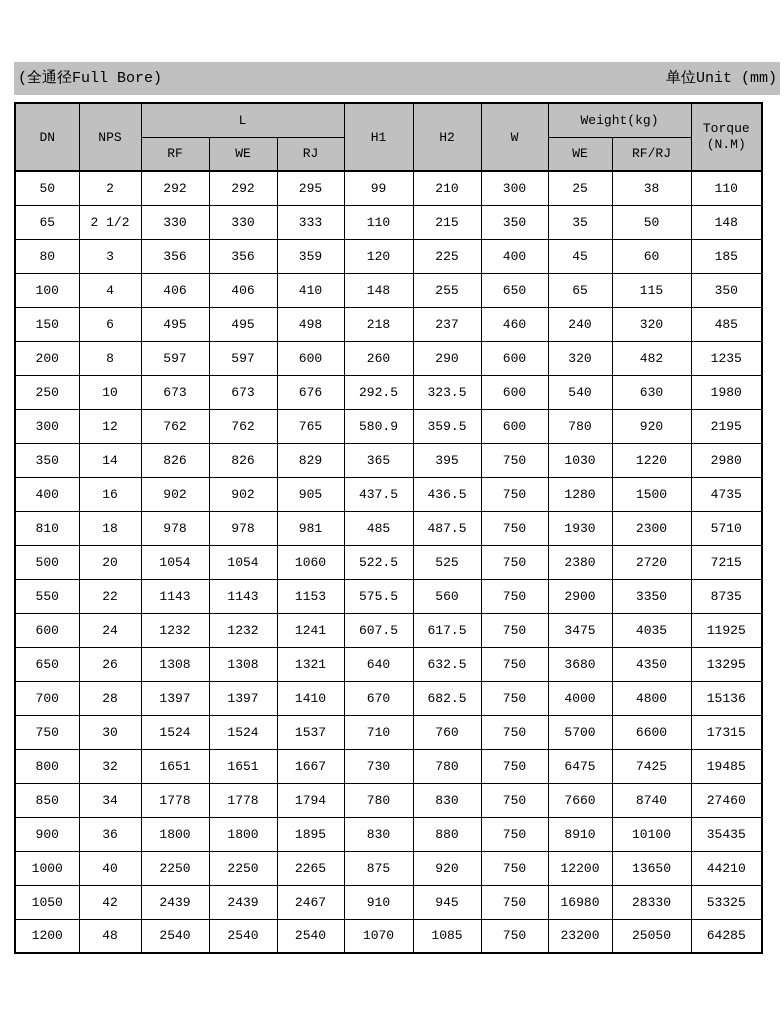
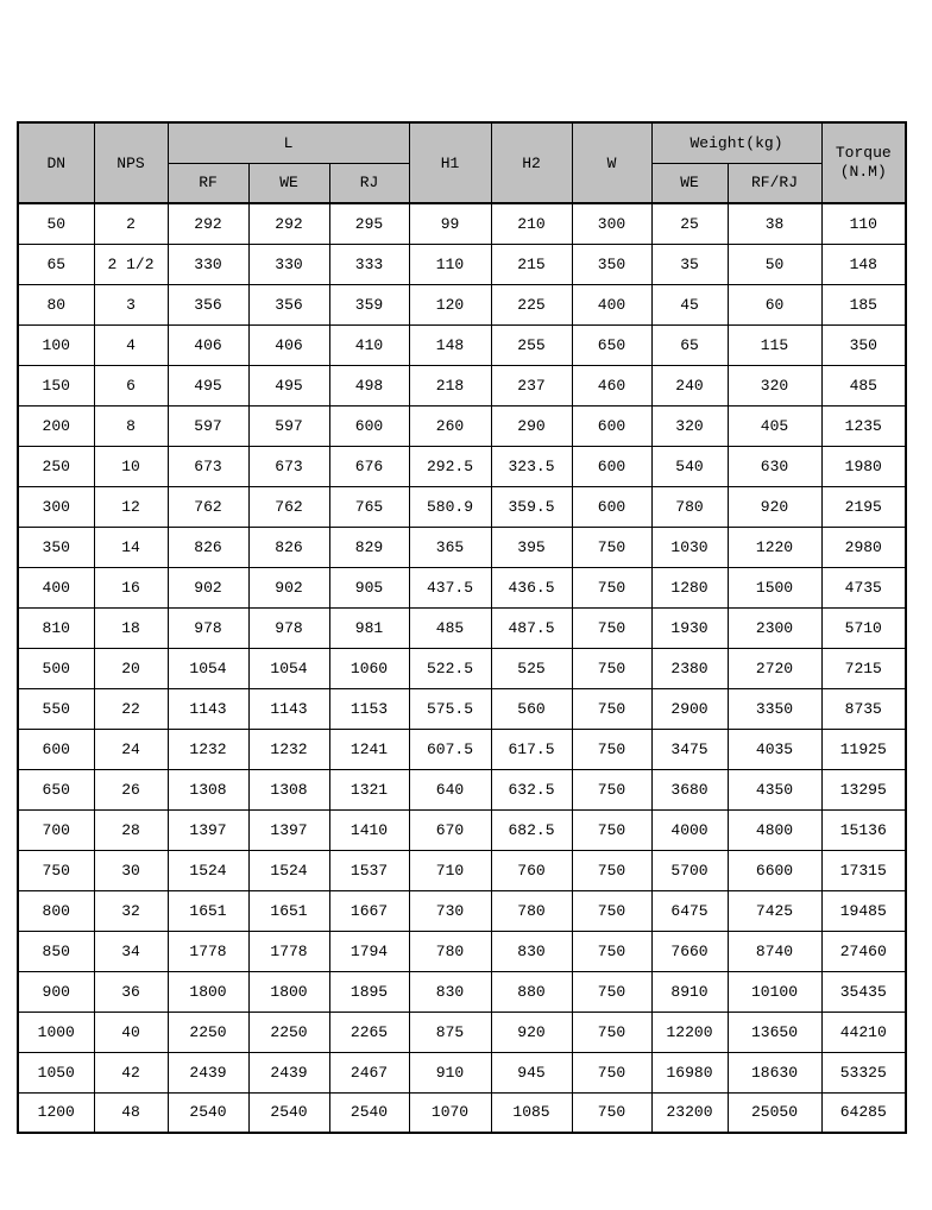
- (全通径Full Bore)
- 单位Unit (mm)
  DN	NPS	L	H1	H2	W	Weight(kg)	Torque (N.M)
  RF	WE	RJ	WE	RF/RJ
  50	2	292	292	295	99	210	300	25	38	110
  65	2 1/2	330	330	333	110	215	350	35	50	148
  80	3	356	356	359	120	225	400	45	60	185
  100	4	406	406	410	148	255	650	65	115	350
  150	6	495	495	498	218	237	460	240	320	485
- 200	8	597	597	600	260	290	600	320	482	1235
+ 200	8	597	597	600	260	290	600	320	405	1235
  250	10	673	673	676	292.5	323.5	600	540	630	1980
  300	12	762	762	765	580.9	359.5	600	780	920	2195
  350	14	826	826	829	365	395	750	1030	1220	2980
  400	16	902	902	905	437.5	436.5	750	1280	1500	4735
  810	18	978	978	981	485	487.5	750	1930	2300	5710
  500	20	1054	1054	1060	522.5	525	750	2380	2720	7215
  550	22	1143	1143	1153	575.5	560	750	2900	3350	8735
  600	24	1232	1232	1241	607.5	617.5	750	3475	4035	11925
  650	26	1308	1308	1321	640	632.5	750	3680	4350	13295
  700	28	1397	1397	1410	670	682.5	750	4000	4800	15136
  750	30	1524	1524	1537	710	760	750	5700	6600	17315
  800	32	1651	1651	1667	730	780	750	6475	7425	19485
  850	34	1778	1778	1794	780	830	750	7660	8740	27460
  900	36	1800	1800	1895	830	880	750	8910	10100	35435
  1000	40	2250	2250	2265	875	920	750	12200	13650	44210
- 1050	42	2439	2439	2467	910	945	750	16980	28330	53325
+ 1050	42	2439	2439	2467	910	945	750	16980	18630	53325
  1200	48	2540	2540	2540	1070	1085	750	23200	25050	64285
